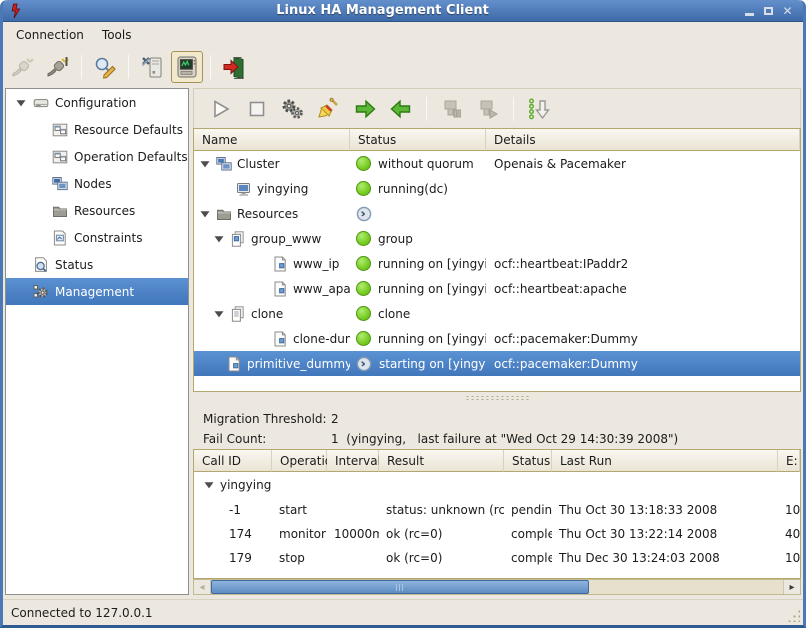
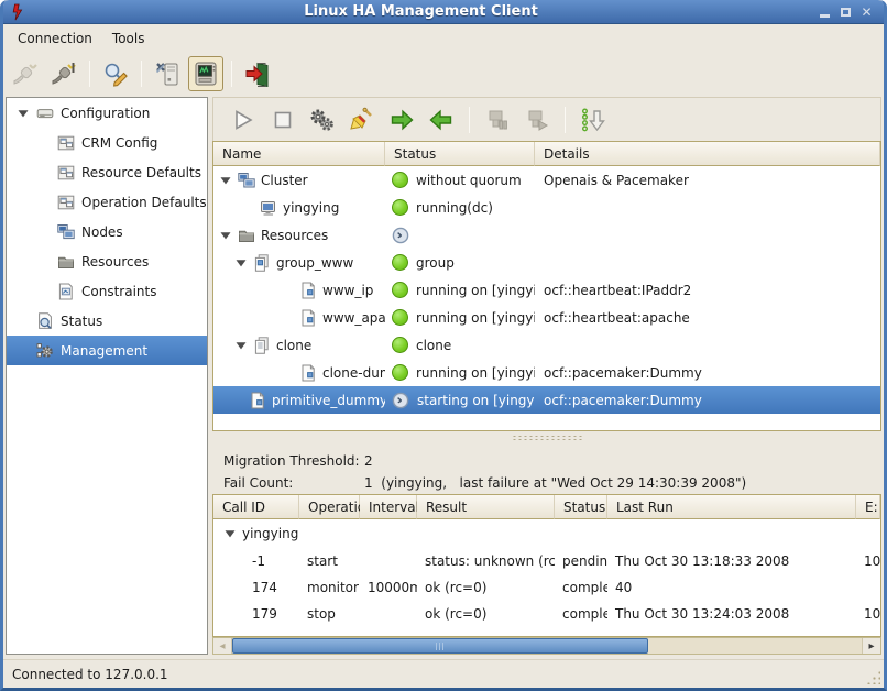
  Linux HA Management Client
  ✕
  Connection
  Tools
  Configuration
+ CRM Config
  Resource Defaults
  Operation Defaults
  Nodes
  Resources
  Constraints
  Status
  Management
  Name
  Status
  Details
  Cluster
  without quorum
  Openais & Pacemaker
  yingying
  running(dc)
  Resources
  group_www
  group
  www_ip
  running on [yingyi
  ocf::heartbeat:IPaddr2
  www_apa
  running on [yingyi
  ocf::heartbeat:apache
  clone
  clone
  running on [yingyi
  ocf::pacemaker:Dummy
  primitive_dummy
  starting on [yingy
  ocf::pacemaker:Dummy
  Migration Threshold:
  2
  Fail Count:
  1 (yingying, last failure at "Wed Oct 29 14:30:39 2008")
  Call ID
  Operati
  Interva
  Result
  Status
  Last Run
  E:
  yingying
  -1
  start
  status: unknown (rc
  pendin
  Thu Oct 30 13:18:33 2008
  10
  174
  monitor
  10000m
  ok (rc=0)
  comple
- Thu Oct 30 13:22:14 2008
  40
  179
  stop
  ok (rc=0)
  comple
- Thu Dec 30 13:24:03 2008
+ Thu Oct 30 13:24:03 2008
  10
  ◂
  ▸
  Connected to 127.0.0.1
